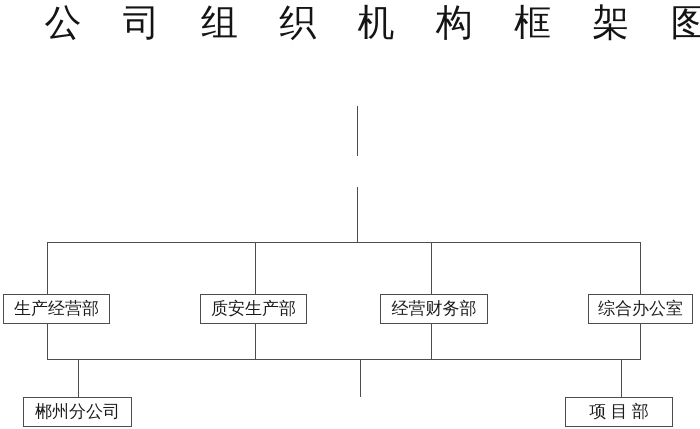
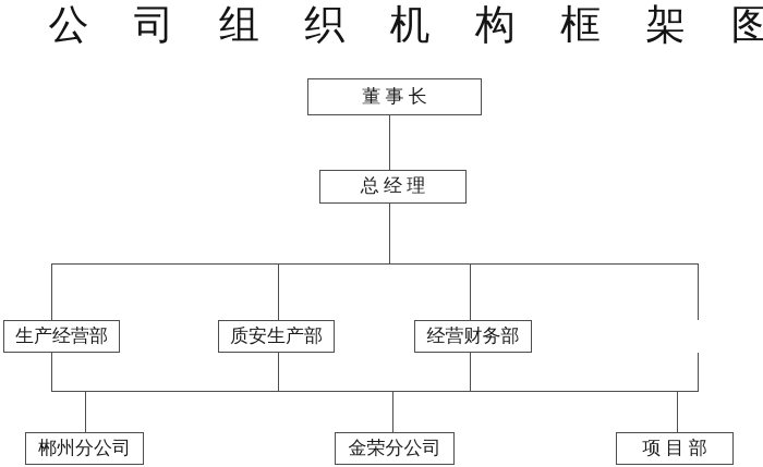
  公 司 组 织 机 构 框 架 图
+ 董 事 长
+ 总 经 理
  生产经营部
  质安生产部
  经营财务部
- 综合办公室
  郴州分公司
+ 金荣分公司
  项 目 部
